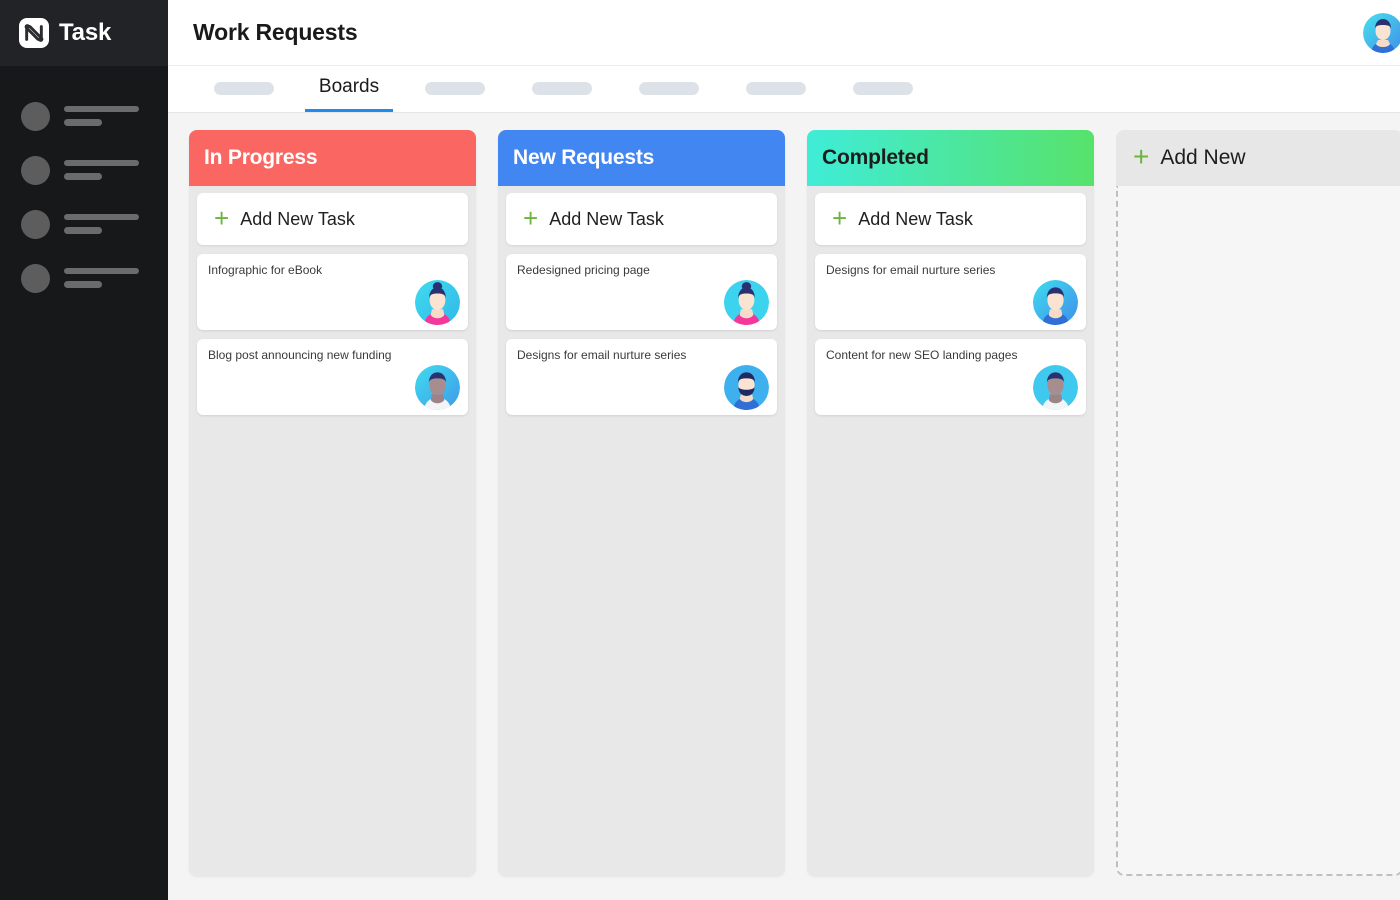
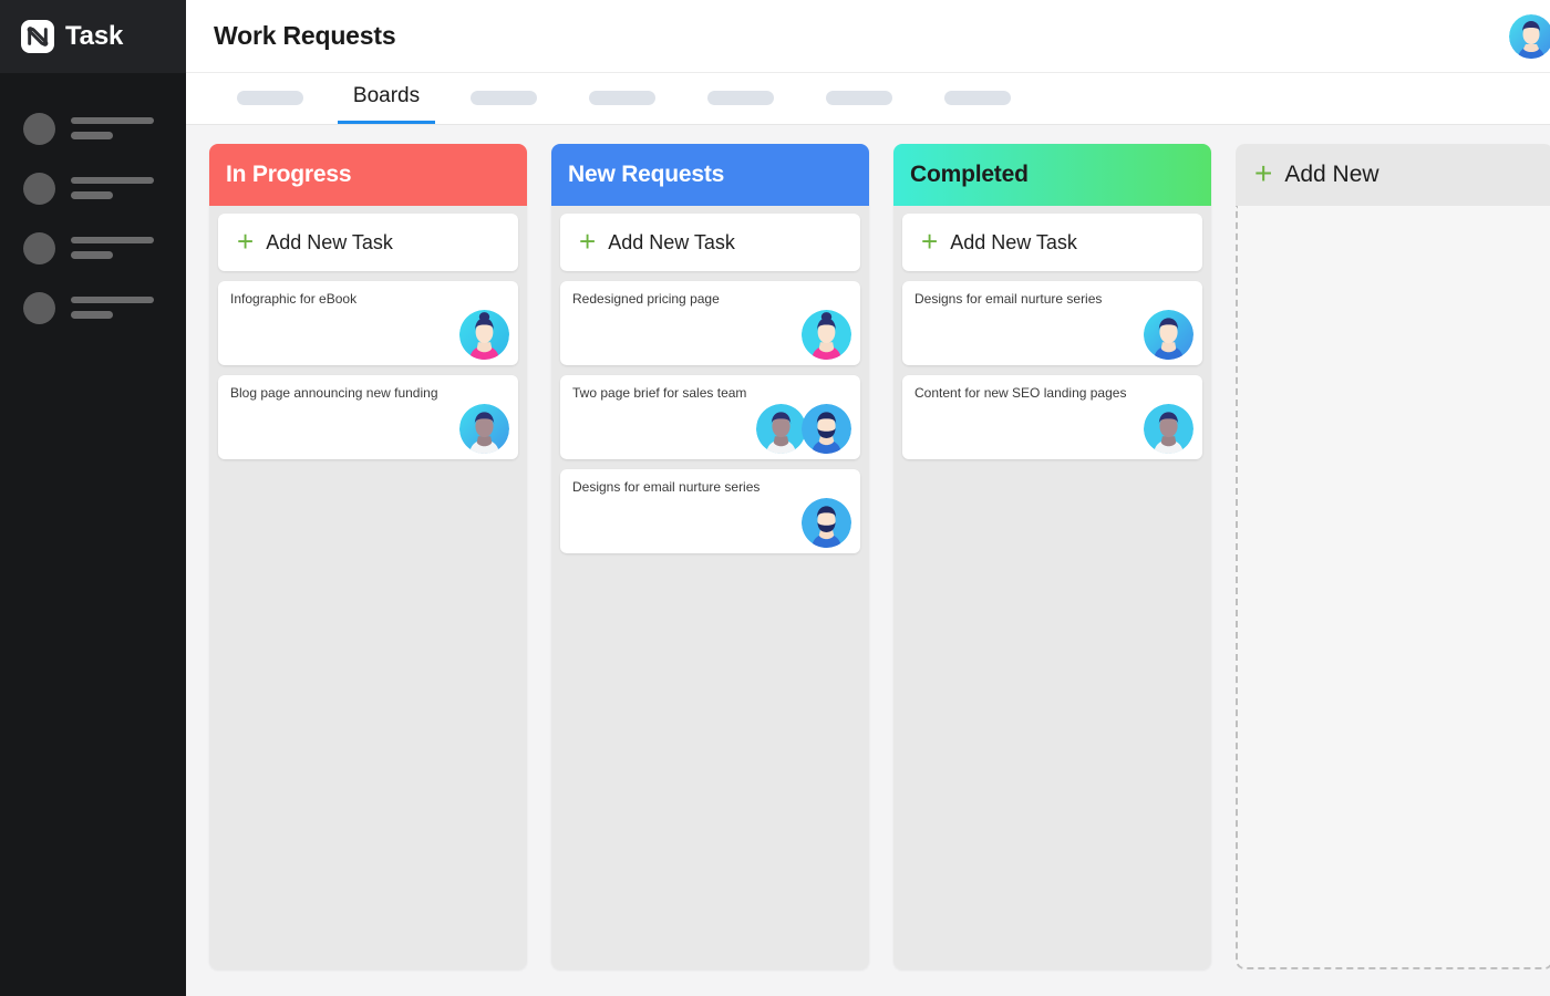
  Task
  Work Requests
  Boards
  In Progress
  +
  Add New Task
  Infographic for eBook
- Blog post announcing new funding
+ Blog page announcing new funding
  New Requests
  +
  Add New Task
  Redesigned pricing page
+ Two page brief for sales team
  Designs for email nurture series
  Completed
  +
  Add New Task
  Designs for email nurture series
  Content for new SEO landing pages
  +
  Add New
